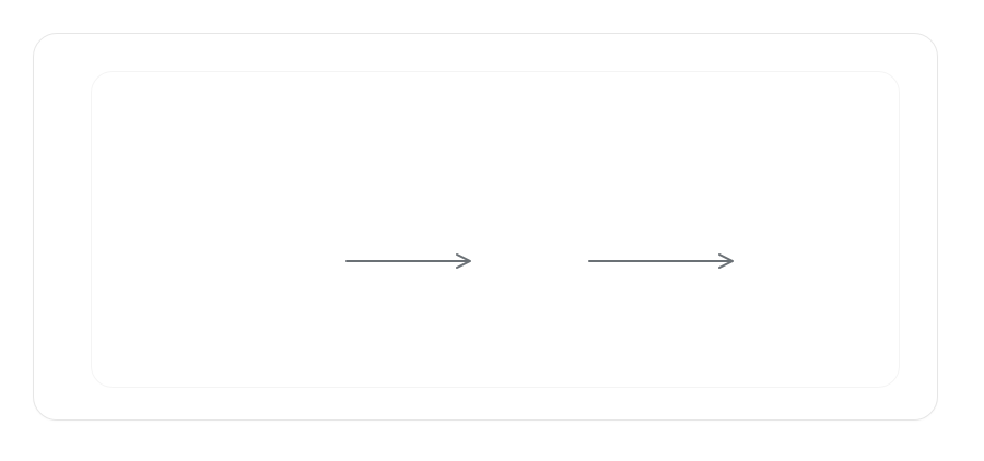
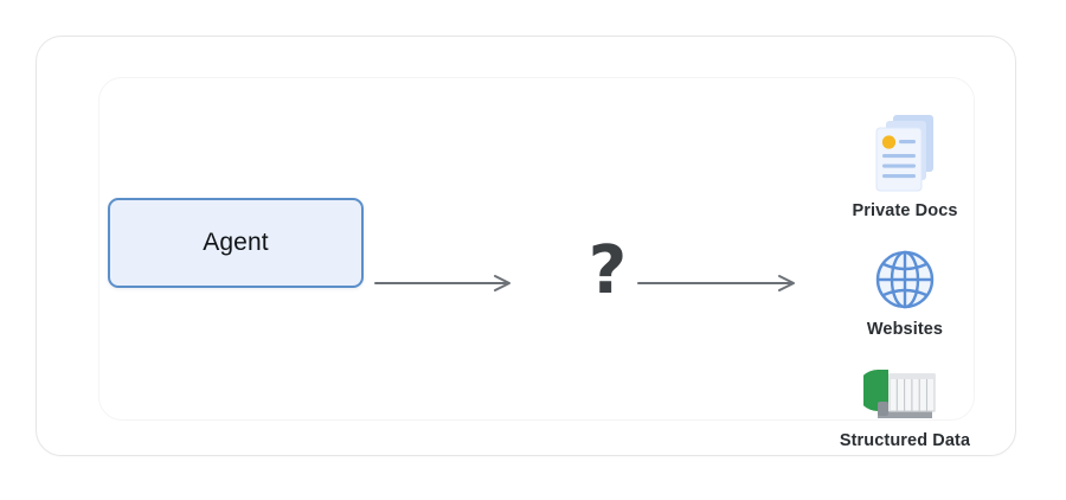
+ Agent
+ ?
+ Private Docs
+ Websites
+ Structured Data
